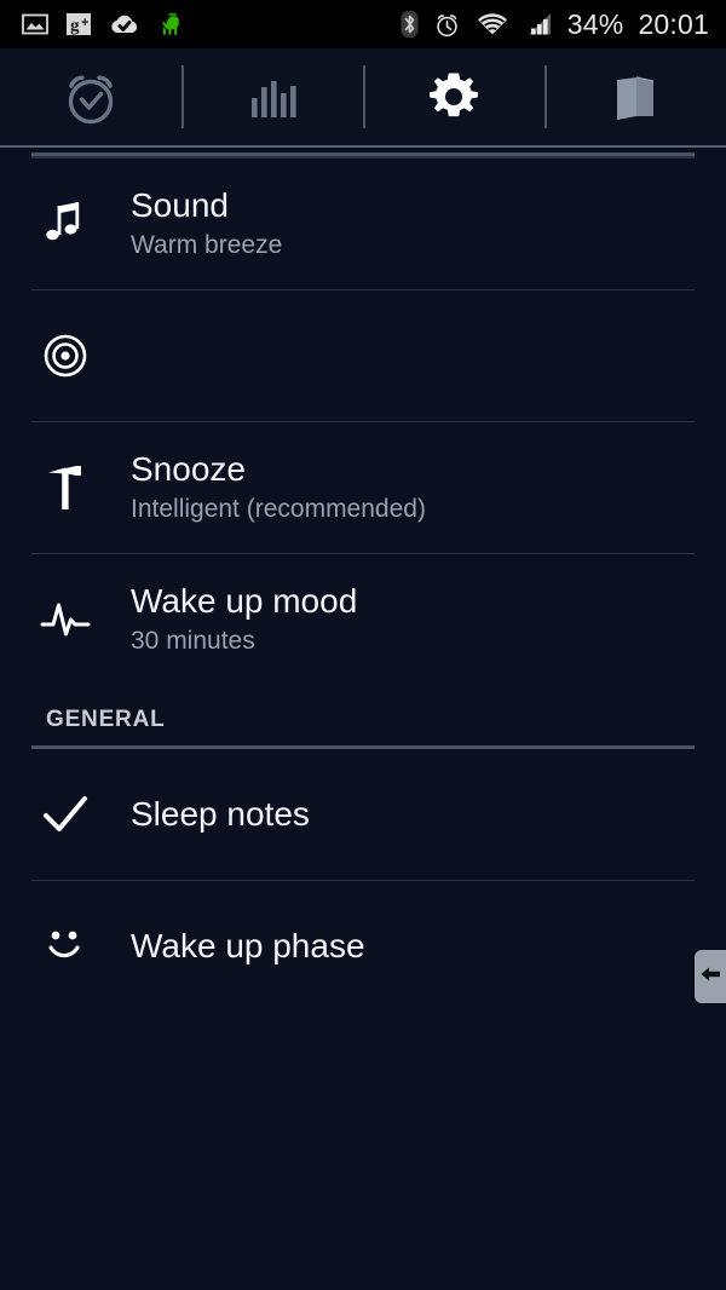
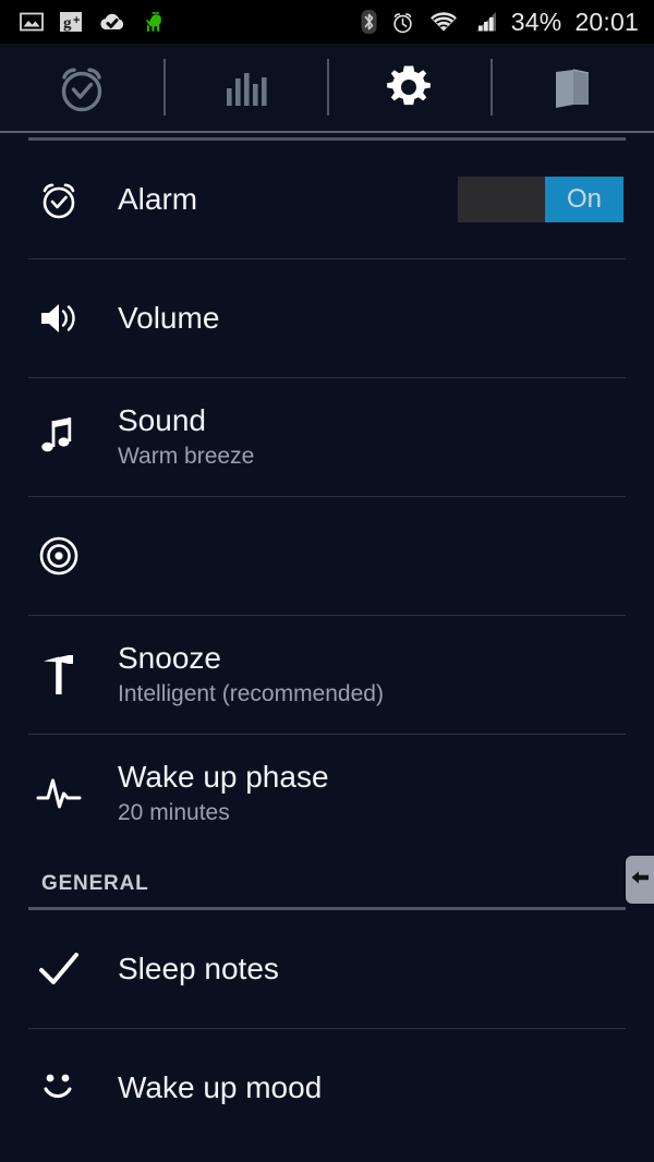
  g
  +
  34%
  20:01
+ Alarm
+ On
+ Volume
  Sound
  Warm breeze
  Snooze
  Intelligent (recommended)
- Wake up mood
+ Wake up phase
- 30 minutes
+ 20 minutes
  GENERAL
  Sleep notes
- Wake up phase
+ Wake up mood
